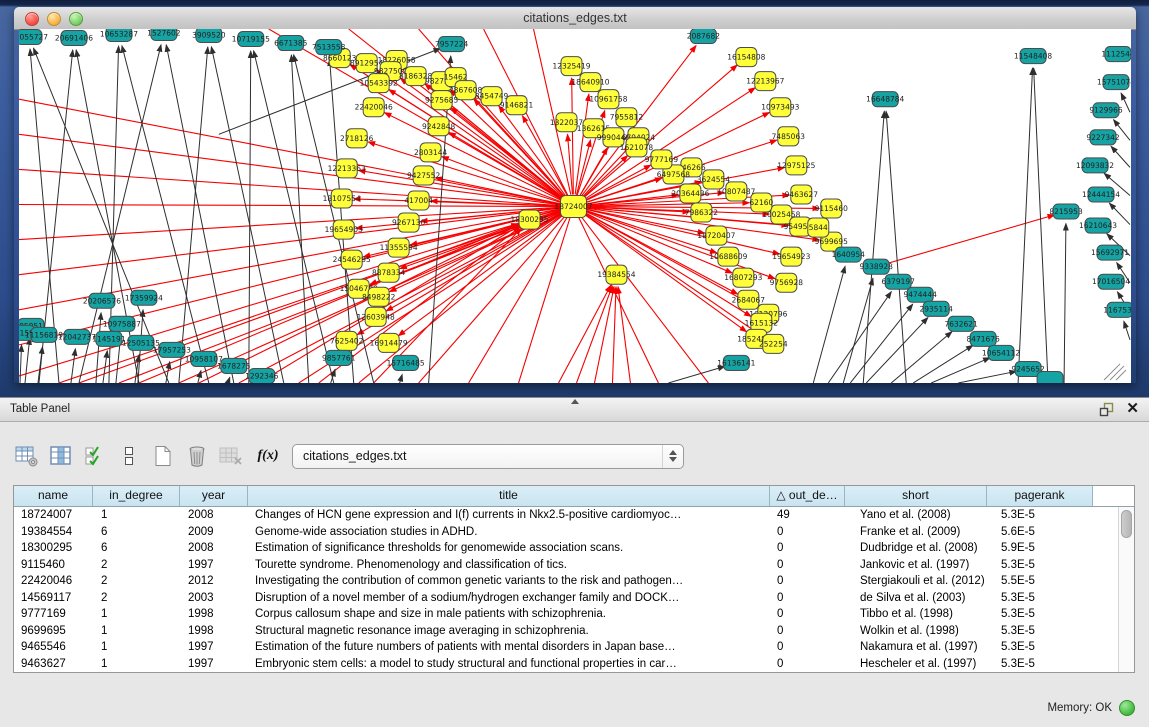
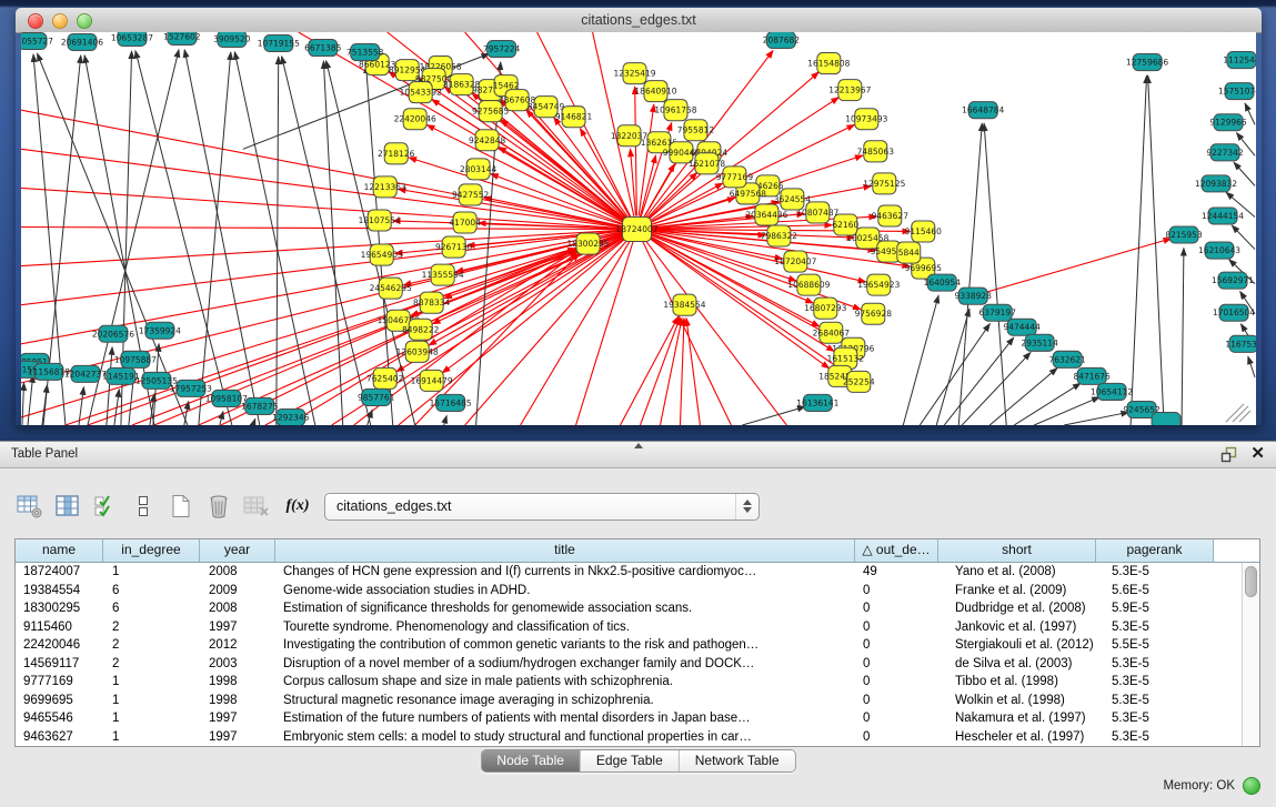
  citations_edges.txt
  18724007
  18300295
  8660123
  891295
  18226058
  982750
  8186328
  10543392
  15462
  2867608
  9275685
  8454749
  9146821
  22420046
  9242848
  2718126
  2803144
  9427552
  12213363
  417004
  18107554
  9267130
  19654903
  11355594
  24546295
  8878334
  150467
  8498222
  12603948
  7625402
  16914479
  12325419
  18640910
  10961758
  1322037
  136261
  999044
  67024
  7955812
  16154808
  12213967
  10973493
  7485063
  12975125
  9463627
  9115460
  9699695
  10025458
  95495
  5844
  19654923
  9756928
  16807293
  10688609
  18720407
  7986322
  62160
  10807487
  3624554
  20364436
  46266
  6497568
  9777169
  1621078
  2684067
  1615132
  252254
  19384554
  055727
  20691406
  10653287
  1527602
  3909520
  10719155
  6671385
  7513558
  7957224
  2087682
- 11548408
+ 12759686
  11156819
  12042737
  1145191
  10975887
  20206576
  17359924
  12505135
  17957253
  10958107
  1678275
  1292346
  9857761
  15716485
  16136141
  16648784
  9338928
  6379197
  9474444
  2935114
  7632621
  8471676
  10654112
  9245652
  8215953
  1640954
  111254
  1575107
  9129966
  9227342
  12093832
  12444154
  16210643
  15692971
  17016504
  116753
  Table Panel
  ✕
  f(x)
  citations_edges.txt
  name
  in_degree
  year
  title
  △ out_de…
  short
  pagerank
  18724007
  1
  2008
  Changes of HCN gene expression and I(f) currents in Nkx2.5-positive cardiomyoc…
  49
  Yano et al. (2008)
  5.3E-5
  19384554
  6
  2009
  Genome-wide association studies in ADHD.
  0
  Franke et al. (2009)
  5.6E-5
  18300295
  6
  2008
  Estimation of significance thresholds for genomewide association scans.
  0
  Dudbridge et al. (2008)
  5.9E-5
  9115460
  2
  1997
  Tourette syndrome. Phenomenology and classification of tics.
  0
  Jankovic et al. (1997)
  5.3E-5
  22420046
  2
  2012
  Investigating the contribution of common genetic variants to the risk and pathogen…
  0
  Stergiakouli et al. (2012)
  5.5E-5
  14569117
  2
  2003
  Disruption of a novel member of a sodium/hydrogen exchanger family and DOCK…
  0
  de Silva et al. (2003)
  5.3E-5
  9777169
  1
  1998
  Corpus callosum shape and size in male patients with schizophrenia.
  0
  Tibbo et al. (1998)
  5.3E-5
  9699695
  1
  1998
  Structural magnetic resonance image averaging in schizophrenia.
  0
  Wolkin et al. (1998)
  5.3E-5
  9465546
  1
  1997
  Estimation of the future numbers of patients with mental disorders in Japan base…
  0
  Nakamura et al. (1997)
  5.3E-5
  9463627
  1
  1997
  Embryonic stem cells: a model to study structural and functional properties in car…
  0
  Hescheler et al. (1997)
  5.3E-5
+ Node Table
+ Edge Table
+ Network Table
  Memory: OK
